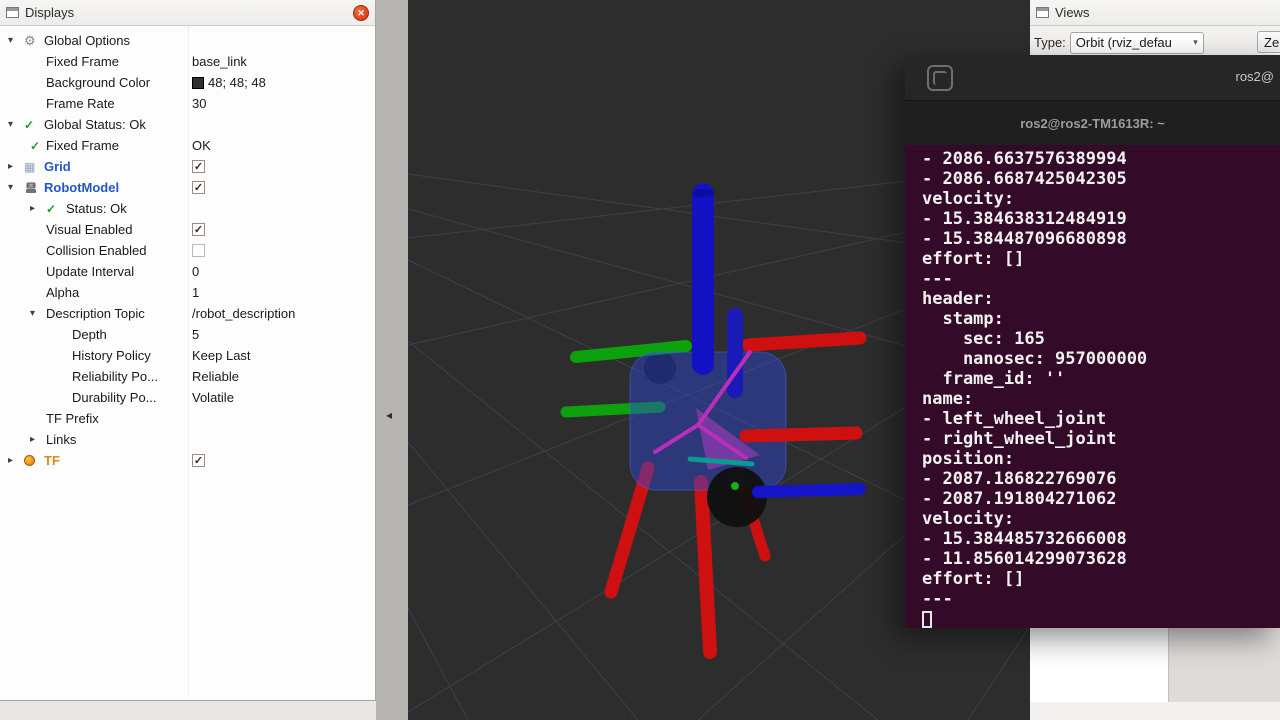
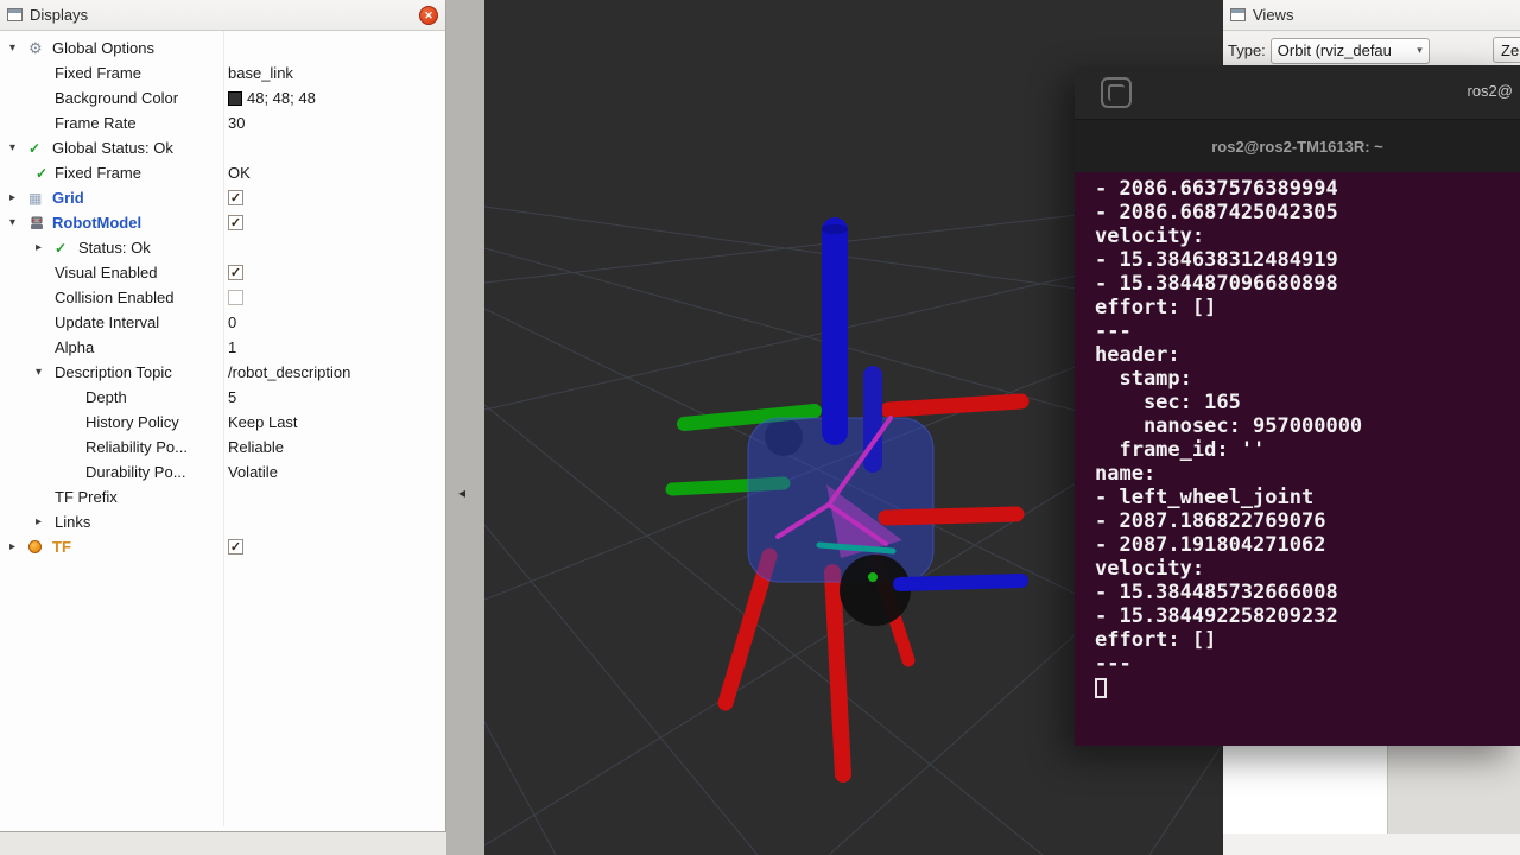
  Displays
  ✕
  ▾
  ⚙
  Global Options
  Fixed Frame
  base_link
  Background Color
  48; 48; 48
  Frame Rate
  30
  ▾
  ✓
  Global Status: Ok
  ✓
  Fixed Frame
  OK
  ▸
  ▦
  Grid
  ✓
  ▾
  RobotModel
  ✓
  ▸
  ✓
  Status: Ok
  Visual Enabled
  ✓
  Collision Enabled
  Update Interval
  0
  Alpha
  1
  ▾
  Description Topic
  /robot_description
  Depth
  5
  History Policy
  Keep Last
  Reliability Po...
  Reliable
  Durability Po...
  Volatile
  TF Prefix
  ▸
  Links
  ▸
  TF
  ✓
  ◂
  Views
  Type:
  Orbit (rviz_defau
  ▾
  Ze
  ros2@
  ros2@ros2-TM1613R: ~
  - 2086.6637576389994
  - 2086.6687425042305
  velocity:
  - 15.384638312484919
  - 15.384487096680898
  effort: []
  ---
  header:
  stamp:
  sec: 165
  nanosec: 957000000
  frame_id: ''
  name:
  - left_wheel_joint
- - right_wheel_joint
- position:
  - 2087.186822769076
  - 2087.191804271062
  velocity:
  - 15.384485732666008
- - 11.856014299073628
+ - 15.384492258209232
  effort: []
  ---
